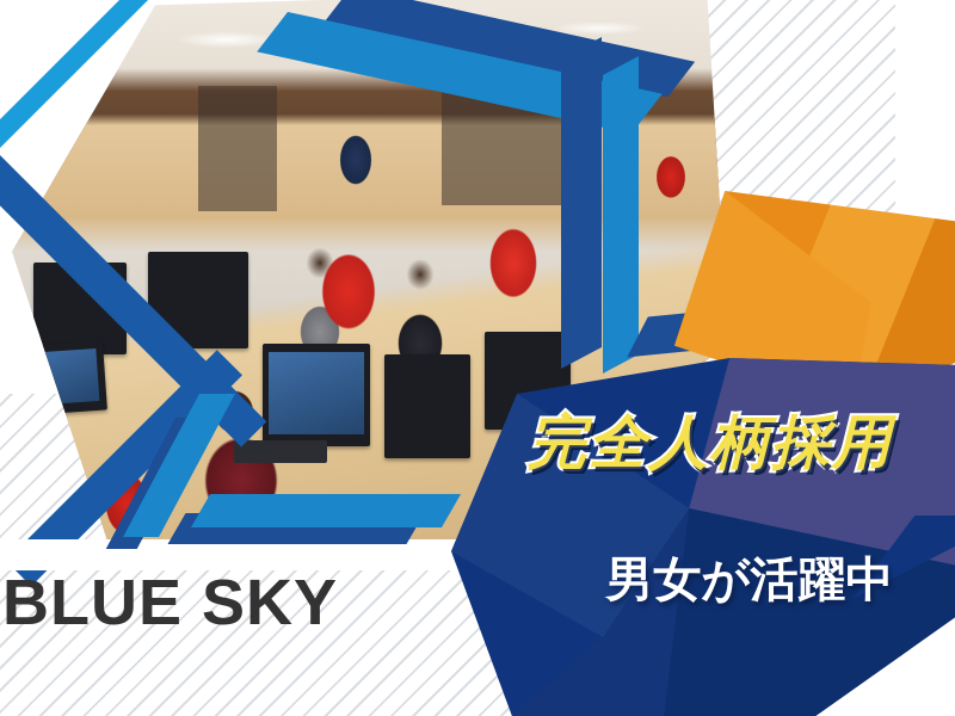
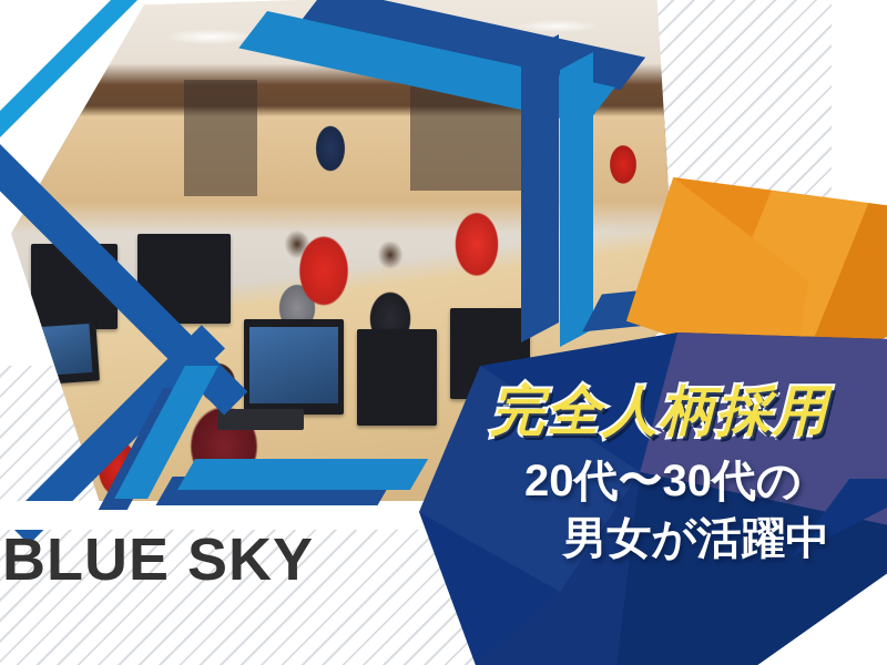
  完全人柄採用
+ 20代〜30代の
  男女が活躍中
  BLUE SKY
